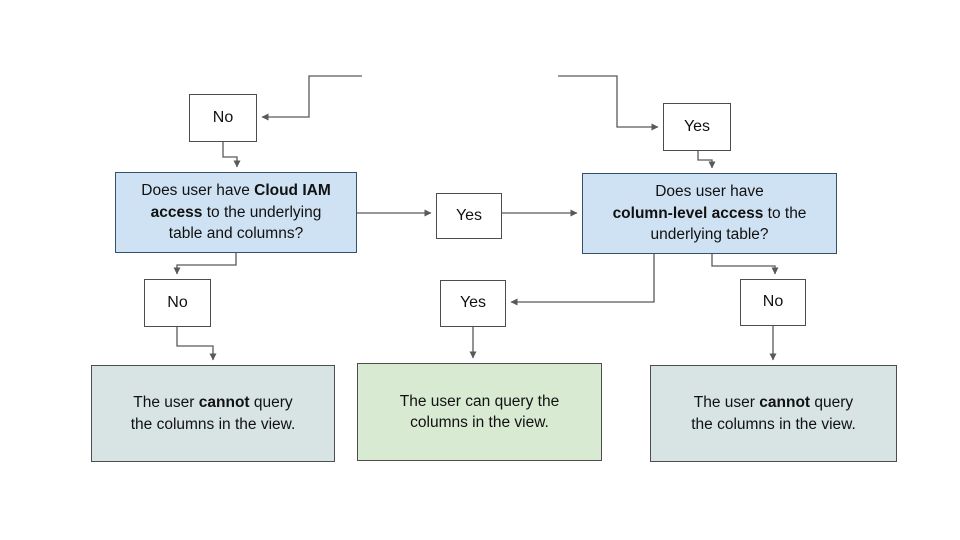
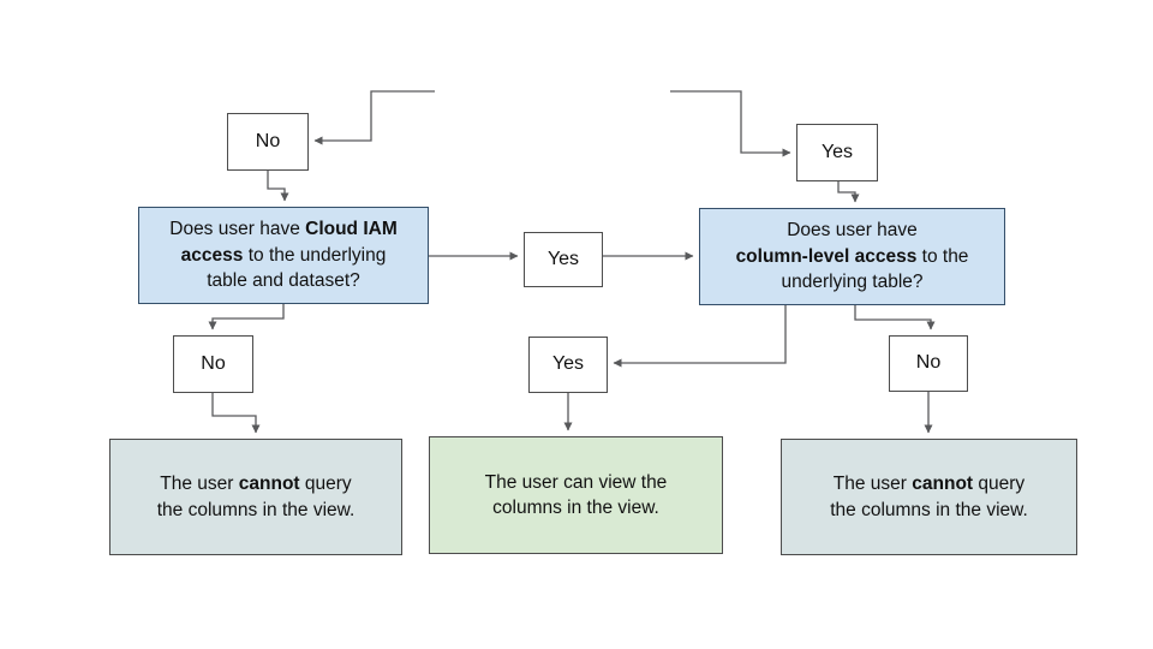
  No
  Yes
- Does user have Cloud IAM access to the underlying table and columns?
+ Does user have Cloud IAM access to the underlying table and dataset?
  Yes
  Does user have
  column-level access to the underlying table?
  No
  Yes
  No
  The user cannot query the columns in the view.
- The user can query the columns in the view.
+ The user can view the columns in the view.
  The user cannot query the columns in the view.
